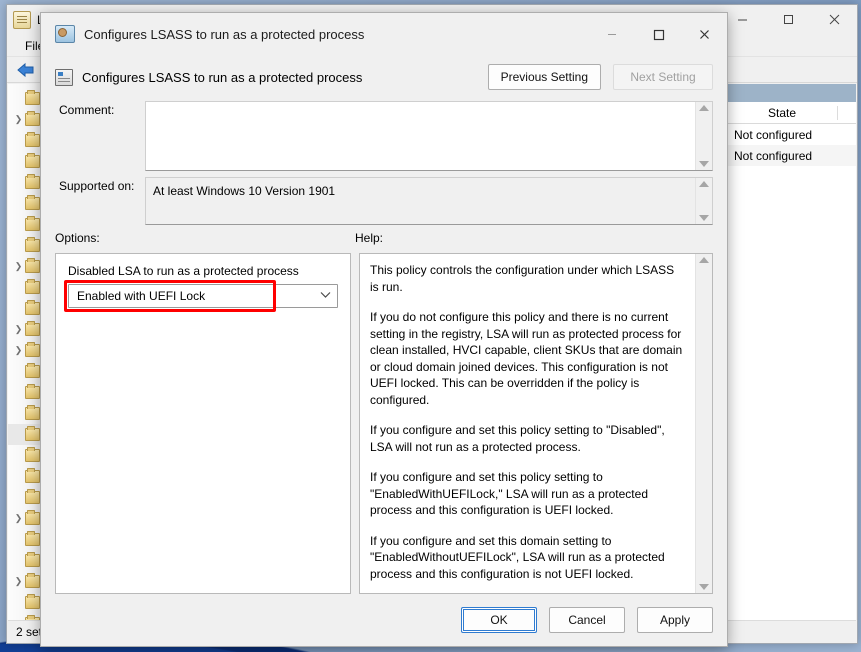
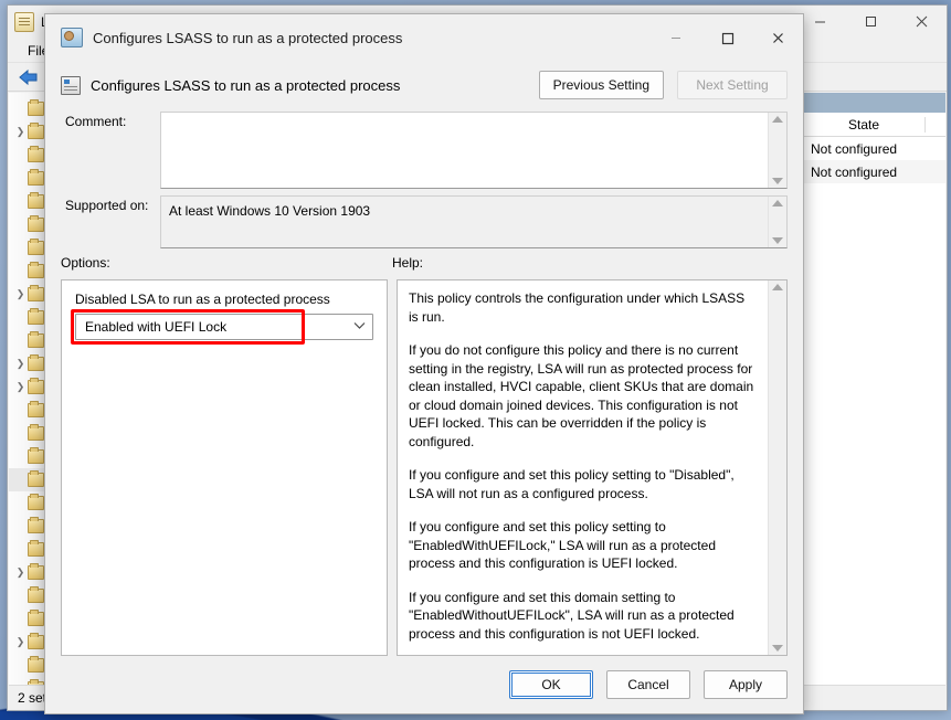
  Fil
  ❯
  ❯
  ❯
  ❯
  ❯
  ❯
  State
  Not configured
  Not configured
  Configures LSASS to run as a protected process
  Configures LSASS to run as a protected process
  Previous Setting
  Next Setting
  Comment:
  Supported on:
- At least Windows 10 Version 1901
+ At least Windows 10 Version 1903
  Options:
  Help:
  Disabled LSA to run as a protected process
  Enabled with UEFI Lock
  This policy controls the configuration under which LSASS is run.
  If you do not configure this policy and there is no current setting in the registry, LSA will run as protected process for clean installed, HVCI capable, client SKUs that are domain or cloud domain joined devices. This configuration is not UEFI locked. This can be overridden if the policy is configured.
- If you configure and set this policy setting to "Disabled", LSA will not run as a protected process.
+ If you configure and set this policy setting to "Disabled", LSA will not run as a configured process.
  If you configure and set this policy setting to "EnabledWithUEFILock," LSA will run as a protected process and this configuration is UEFI locked.
  If you configure and set this domain setting to "EnabledWithoutUEFILock", LSA will run as a protected process and this configuration is not UEFI locked.
  OK
  Cancel
  Apply
